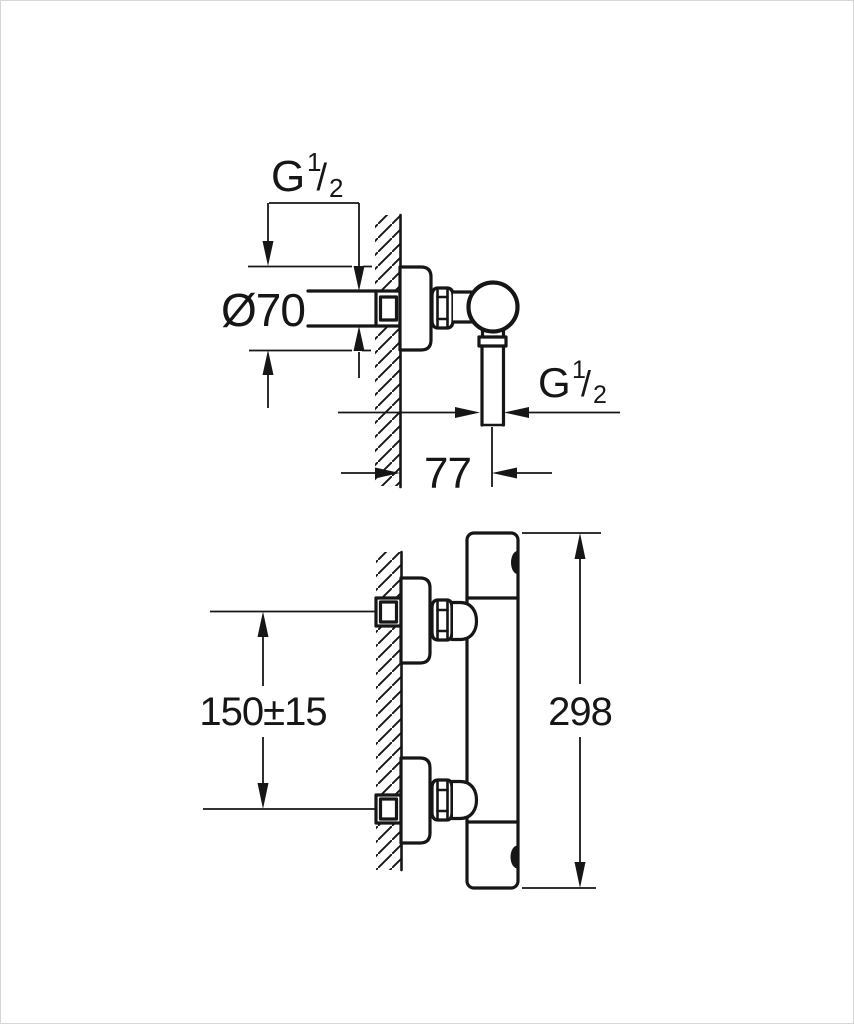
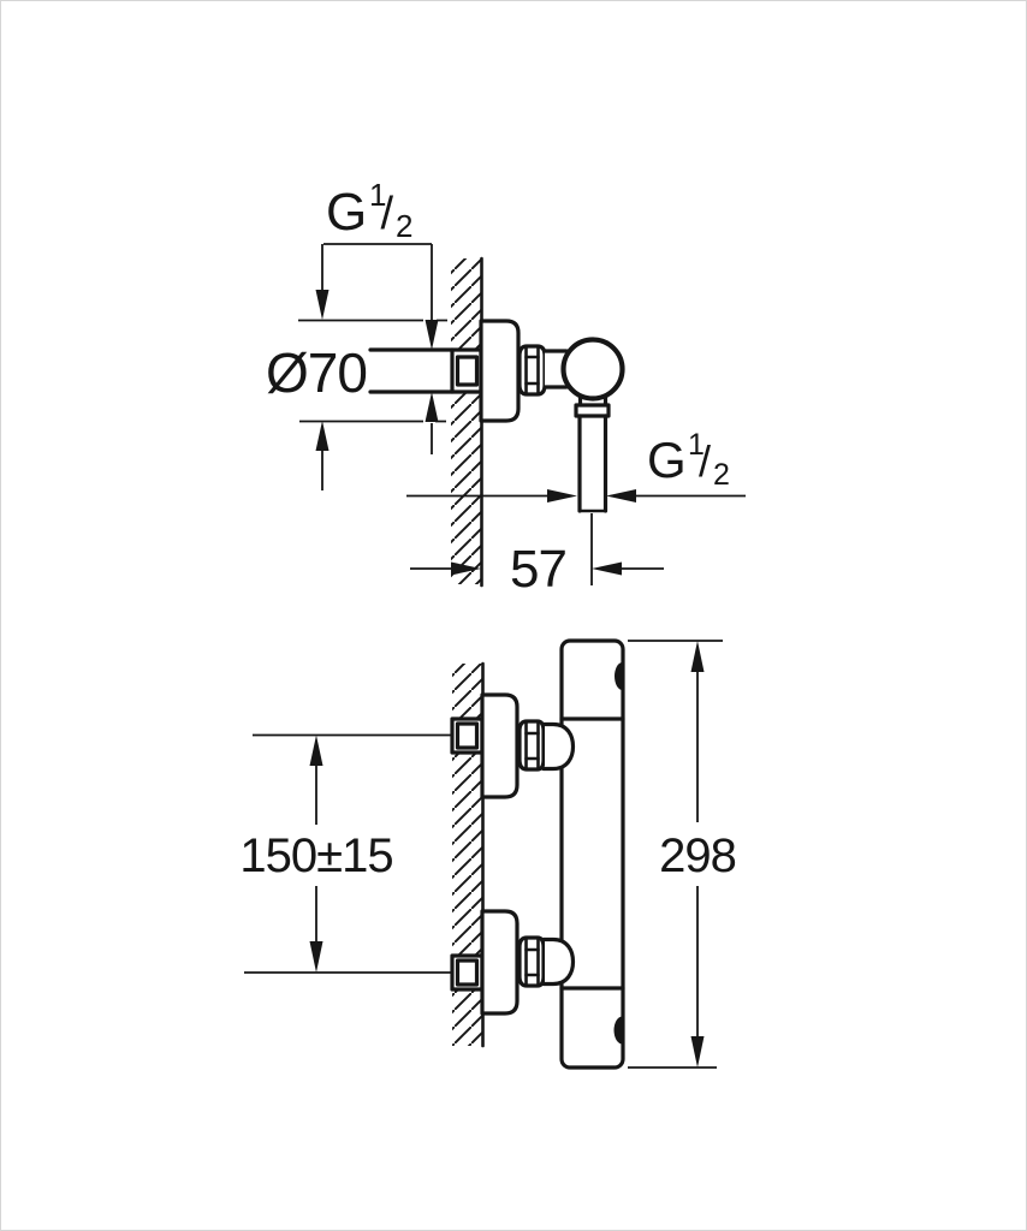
  G 1 / 2
  Ø70
  G 1 / 2
- 77
+ 57
  150±15
  298
